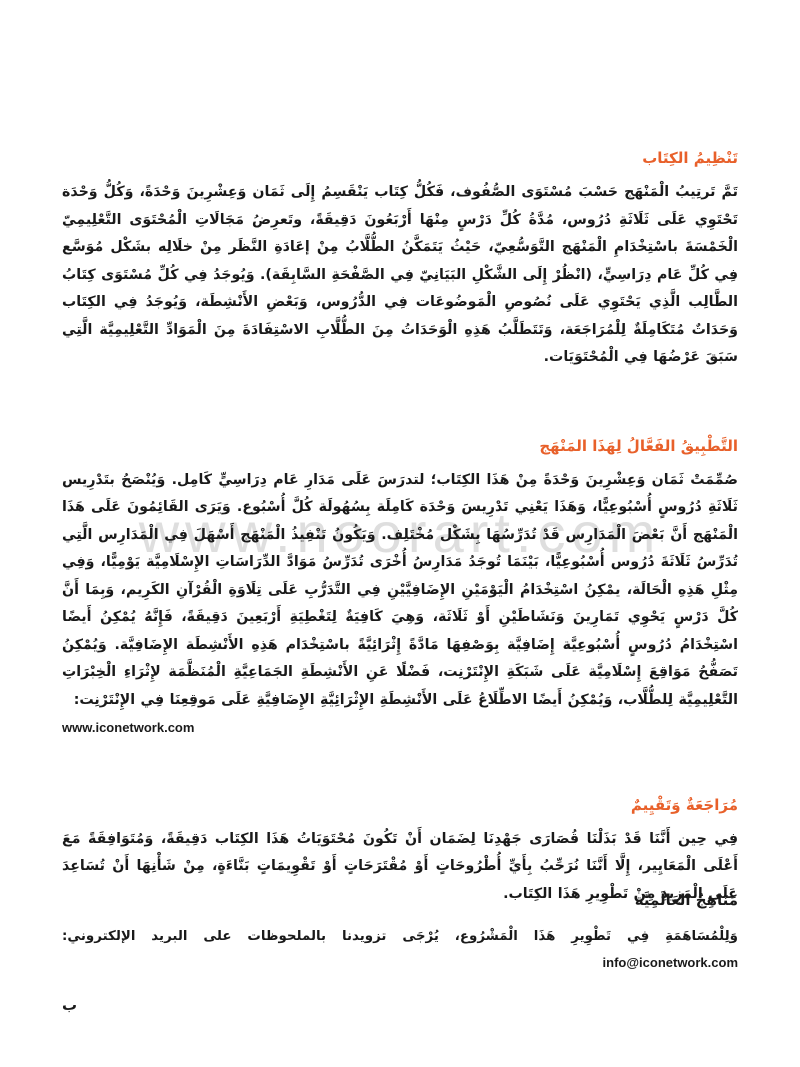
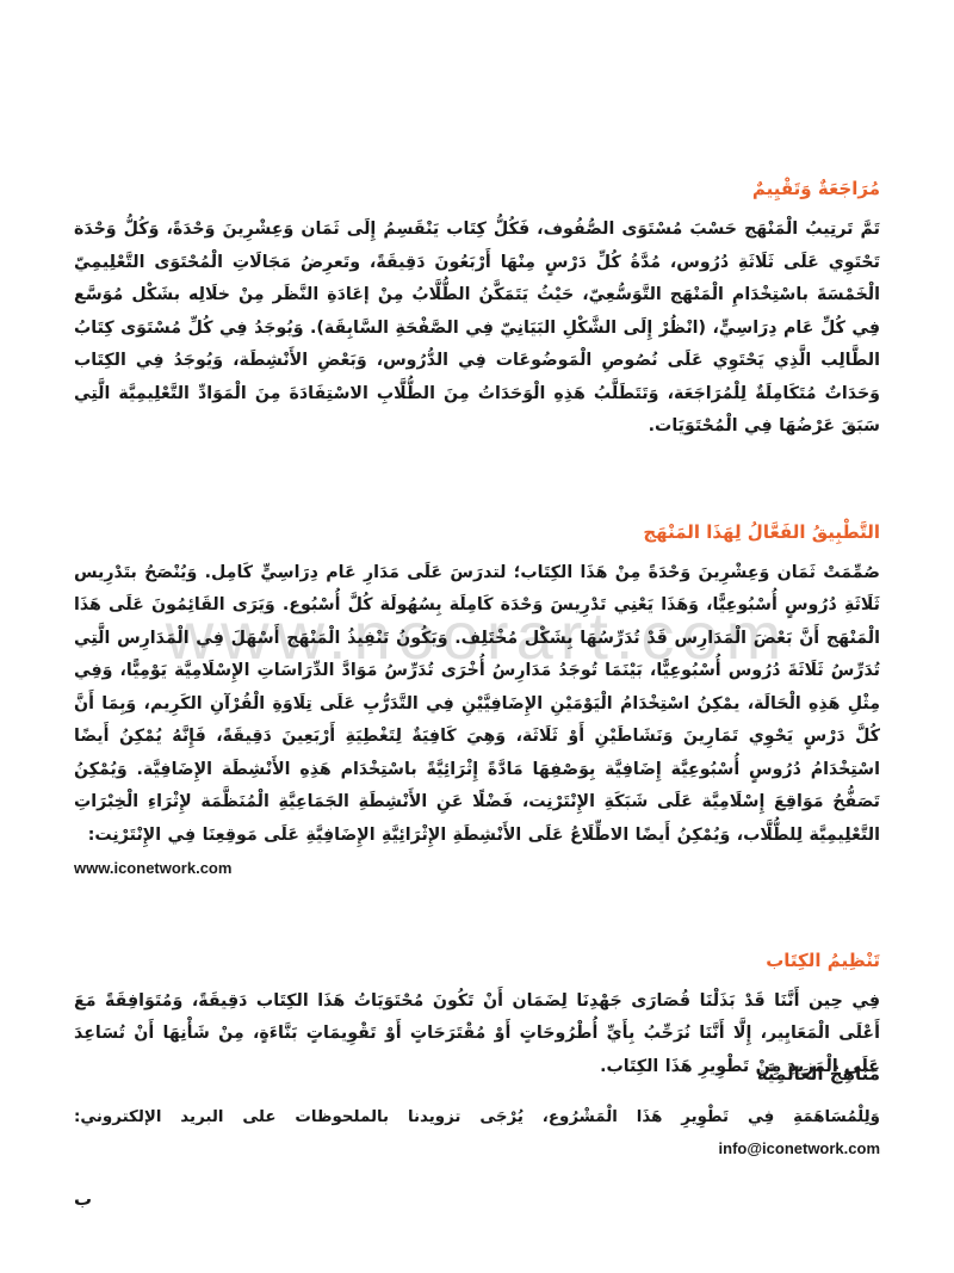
  www.noorart.com
- تَنْظِيمُ الكِتَاب
+ مُرَاجَعَةٌ وَتَقْيِيمٌ
  تَمَّ تَرتِيبُ الْمَنْهَج حَسْبَ مُسْتَوَى الصُّفُوف، فَكُلُّ كِتَاب يَنْقَسِمُ إِلَى ثَمَان وَعِشْرِينَ وَحْدَةً، وَكُلُّ وَحْدَة تَحْتَوِي عَلَى ثَلَاثَةِ دُرُوس، مُدَّةُ كُلِّ دَرْسٍ مِنْهَا أَرْبَعُونَ دَقِيقَةً، وتَعرِضُ مَجَالَاتِ الْمُحْتَوَى التَّعْلِيمِيّ الْخَمْسَةَ باسْتِخْدَامِ الْمَنْهَج التَّوَسُّعِيّ، حَيْثُ يَتَمَكَّنُ الطُّلَّابُ مِنْ إعَادَةِ النَّظَر مِنْ خلَالِه بشَكْل مُوَسَّع فِي كُلِّ عَام دِرَاسِيٍّ، (انْظُرْ إِلَى الشَّكْلِ البَيَانِيّ فِي الصَّفْحَةِ السَّابِقَة). وَيُوجَدُ فِي كُلِّ مُسْتَوَى كِتَابُ الطَّالِب الَّذِي يَحْتَوِي عَلَى نُصُوصِ الْمَوضُوعَات فِي الدُّرُوس، وَبَعْضِ الأَنْشِطَة، وَيُوجَدُ فِي الكِتَاب وَحَدَاتٌ مُتَكَامِلَةٌ لِلْمُرَاجَعَة، وَتَتَطَلَّبُ هَذِهِ الْوَحَدَاتُ مِنَ الطُّلَّابِ الاسْتِفَادَةَ مِنَ الْمَوَادِّ التَّعْلِيمِيَّة الَّتِي سَبَقَ عَرْضُهَا فِي الْمُحْتَوَيَات.
  التَّطْبِيقُ الفَعَّالُ لِهَذَا المَنْهَج
  صُمِّمَتْ ثَمَان وَعِشْرِينَ وَحْدَةً مِنْ هَذَا الكِتَاب؛ لتدرَسَ عَلَى مَدَارِ عَام دِرَاسِيٍّ كَامِل. وَيُنْصَحُ بتَدْرِيس ثَلَاثَةِ دُرُوسٍ أُسْبُوعِيًّا، وَهَذَا يَعْنِي تَدْرِيسَ وَحْدَة كَامِلَة بِسُهُولَة كُلَّ أُسْبُوع. وَيَرَى القَائِمُونَ عَلَى هَذَا الْمَنْهَج أَنَّ بَعْضَ الْمَدَارِس قَدْ تُدَرِّسُهَا بِشَكْل مُخْتَلِف. وَيَكُونُ تَنْفِيذُ الْمَنْهَج أَسْهَلَ فِي الْمَدَارِس الَّتِي تُدَرِّسُ ثَلَاثَةَ دُرُوس أُسْبُوعِيًّا، بَيْنَمَا تُوجَدُ مَدَارِسُ أُخْرَى تُدَرِّسُ مَوَادَّ الدِّرَاسَاتِ الإِسْلَامِيَّة يَوْمِيًّا، وَفِي مِثْلِ هَذِهِ الْحَالَة، يمْكِنُ اسْتِخْدَامُ الْيَوْمَيْنِ الإِضَافِيَّيْنِ فِي التَّدَرُّبِ عَلَى تِلَاوَةِ الْقُرْآنِ الكَرِيم، وَبِمَا أَنَّ كُلَّ دَرْسٍ يَحْوِي تَمَارِينَ وَنَشَاطَيْنِ أَوْ ثَلَاثَة، وَهِيَ كَافِيَةٌ لِتَغْطِيَةِ أَرْبَعِينَ دَقِيقَةً، فَإِنَّهُ يُمْكِنُ أَيضًا اسْتِخْدَامُ دُرُوسٍ أُسْبُوعِيَّة إِضَافِيَّة بِوَصْفِهَا مَادَّةً إِثْرَائِيَّةً باسْتِخْدَام هَذِهِ الأَنْشِطَة الإِضَافِيَّة. وَيُمْكِنُ تَصَفُّحُ مَوَاقِعَ إِسْلَامِيَّة عَلَى شَبَكَةِ الإِنْتَرْنِت، فَضْلًا عَنِ الأَنْشِطَةِ الجَمَاعِيَّةِ الْمُنَظَّمَة لإِثْرَاءِ الْخِبْرَاتِ التَّعْلِيمِيَّة لِلطُّلَّاب، وَيُمْكِنُ أَيضًا الاطِّلَاعُ عَلَى الأَنْشِطَةِ الإِثْرَائِيَّةِ الإِضَافِيَّةِ عَلَى مَوقِعِنَا فِي الإِنْتَرْنِت:
  www.iconetwork.com
- مُرَاجَعَةٌ وَتَقْيِيمٌ
+ تَنْظِيمُ الكِتَاب
  فِي حِين أَنَّنَا قَدْ بَذَلْنَا قُصَارَى جَهْدِنَا لِضَمَان أَنْ تَكُونَ مُحْتَوَيَاتُ هَذَا الكِتَاب دَقِيقَةً، وَمُتَوَافِقَةً مَعَ أَعْلَى الْمَعَايِير، إِلَّا أَنَّنَا نُرَحِّبُ بِأَيِّ أُطْرُوحَاتٍ أَوْ مُقْتَرَحَاتٍ أَوْ تَقْوِيمَاتٍ بَنَّاءَةٍ، مِنْ شَأْنِهَا أَنْ تُسَاعِدَ عَلَى الْمَزِيدِ مِنْ تَطْوِيرِ هَذَا الكِتَاب.
  وَلِلْمُسَاهَمَةِ فِي تَطْوِيرِ هَذَا الْمَشْرُوع، يُرْجَى تزويدنا بالملحوظات على البريد الإلكتروني: info@iconetwork.com
  مَنَاهِجُ العَالَمِيَّة
  ب
